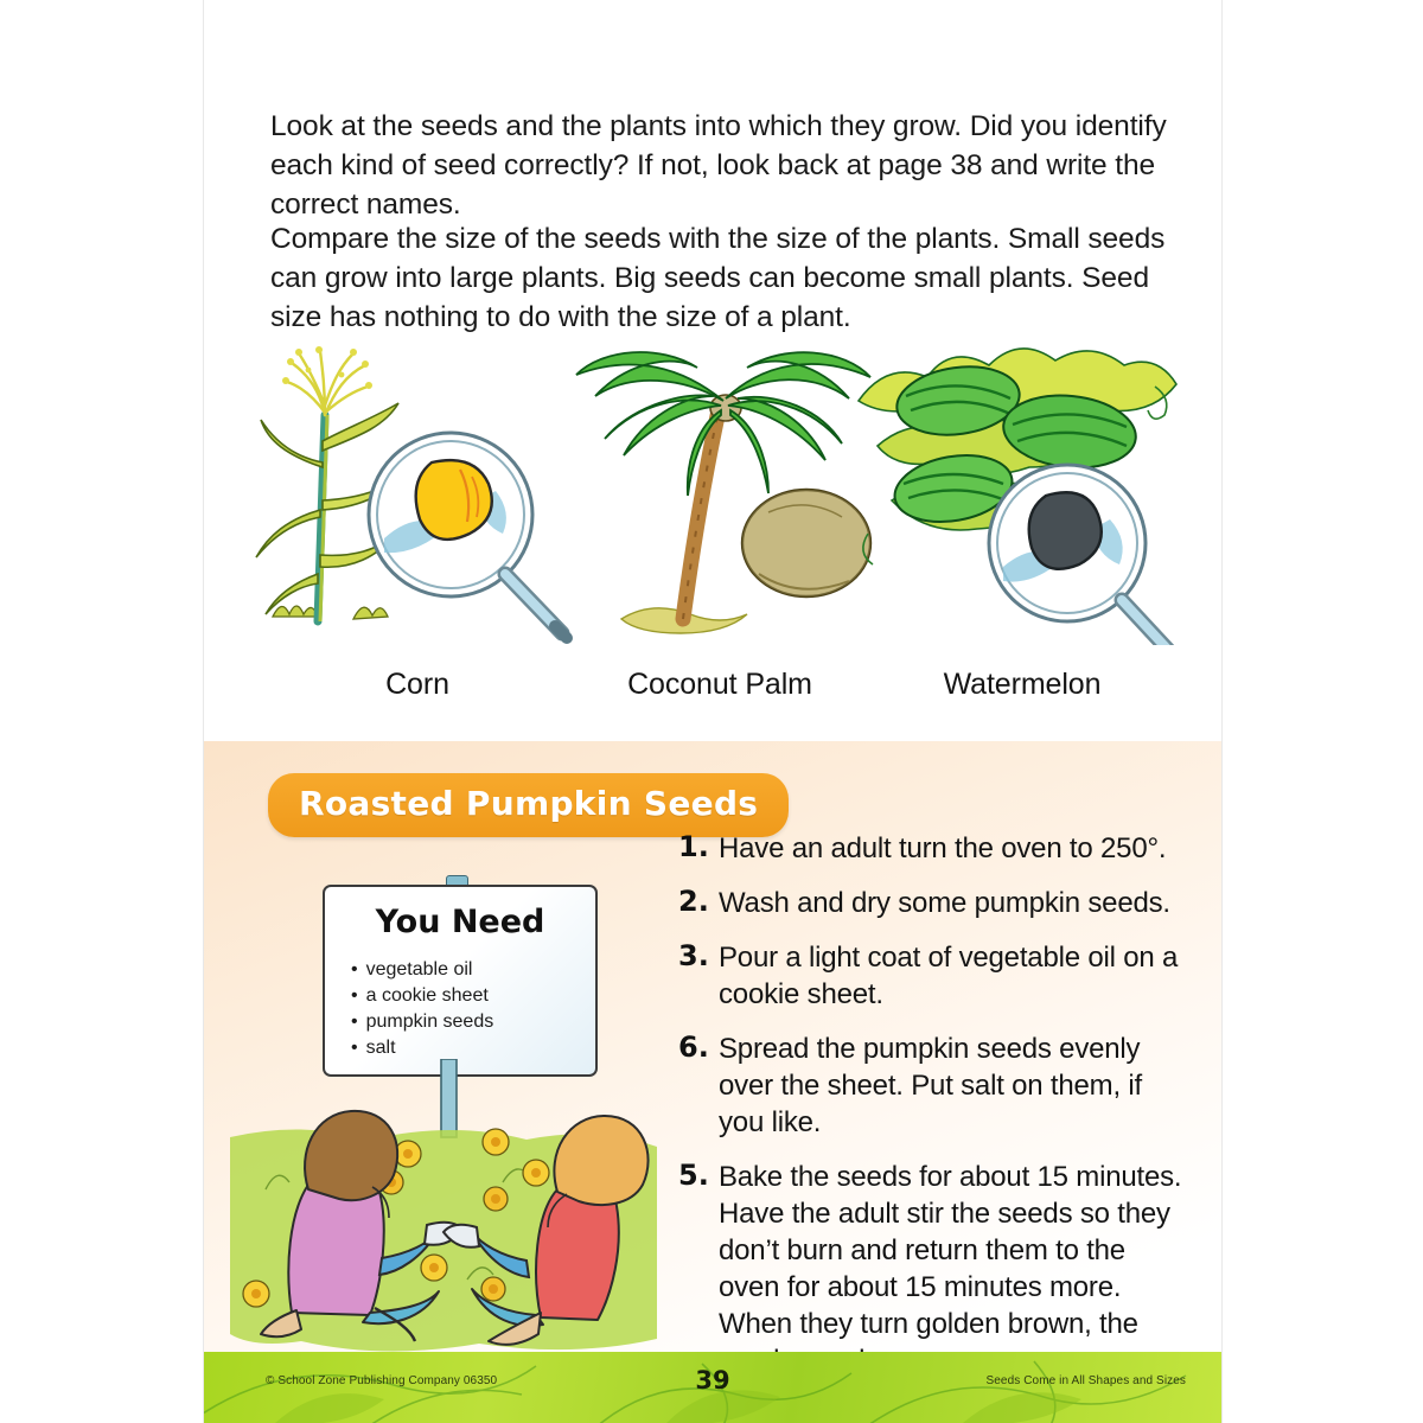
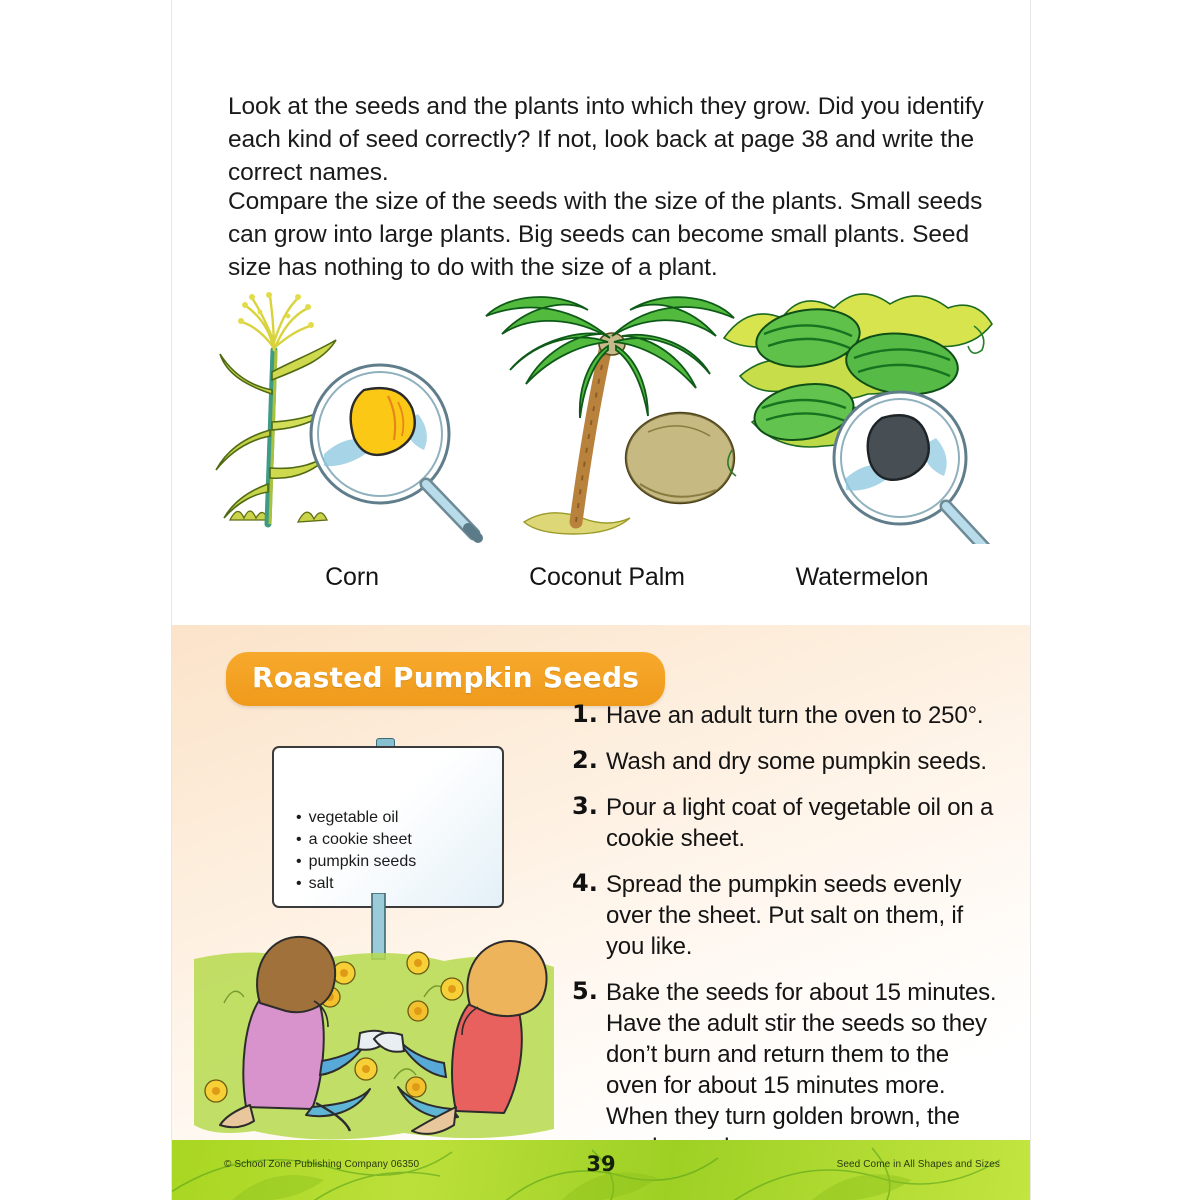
  Look at the seeds and the plants into which they grow. Did you identify each kind of seed correctly? If not, look back at page 38 and write the correct names.
  Compare the size of the seeds with the size of the plants. Small seeds can grow into large plants. Big seeds can become small plants. Seed size has nothing to do with the size of a plant.
  Corn
  Coconut Palm
  Watermelon
  Roasted Pumpkin Seeds
- You Need
  vegetable oil
  a cookie sheet
  pumpkin seeds
  salt
  1.
  Have an adult turn the oven to 250°.
  2.
  Wash and dry some pumpkin seeds.
  3.
  Pour a light coat of vegetable oil on a cookie sheet.
- 6.
+ 4.
  Spread the pumpkin seeds evenly over the sheet. Put salt on them, if you like.
  5.
  Bake the seeds for about 15 minutes. Have the adult stir the seeds so they don’t burn and return them to the oven for about 15 minutes more. When they turn golden brown, the
  © School Zone Publishing Company 06350
  39
- Seeds Come in All Shapes and Sizes
+ Seed Come in All Shapes and Sizes
